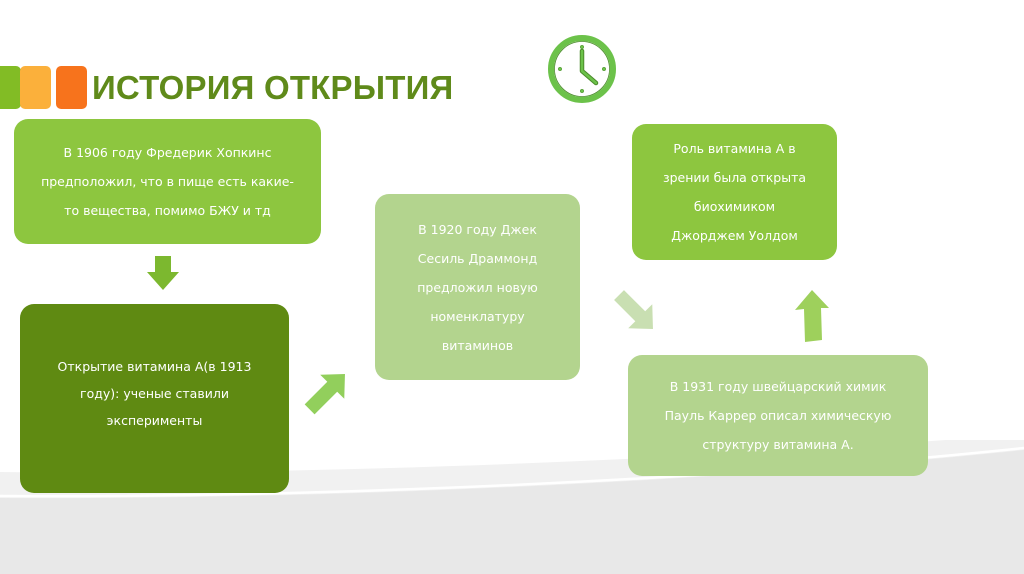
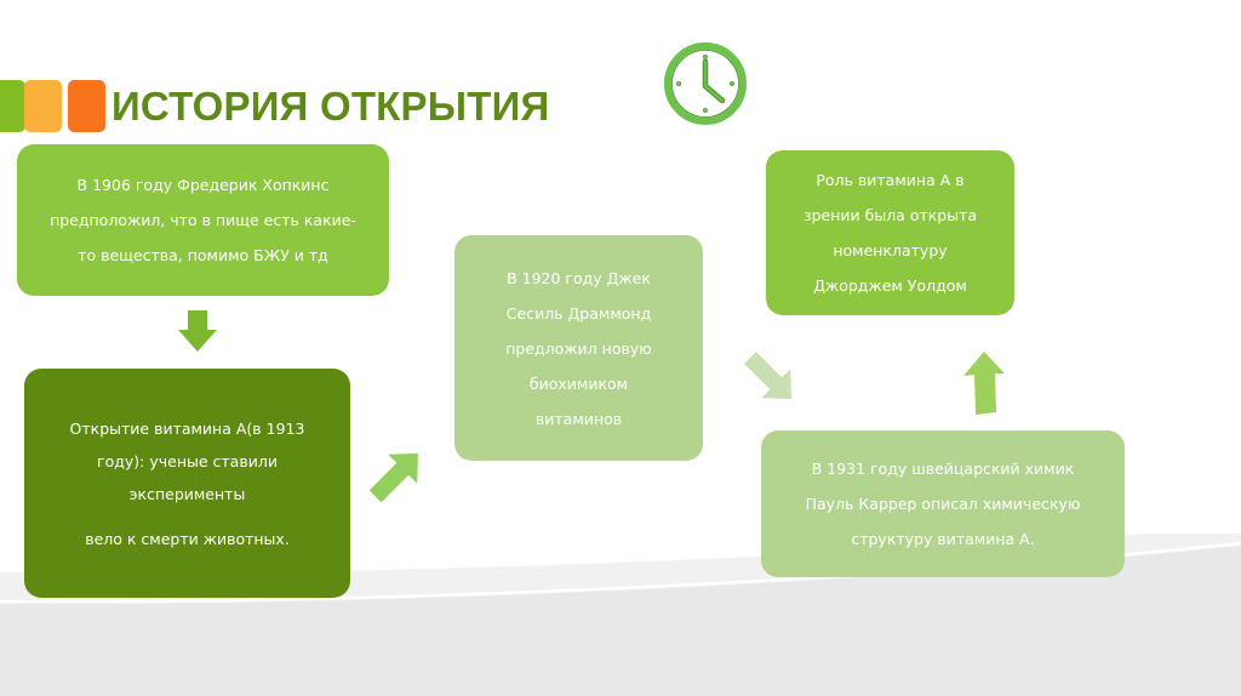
  ИСТОРИЯ ОТКРЫТИЯ
  В 1906 году Фредерик Хопкинс
  предположил, что в пище есть какие-
  то вещества, помимо БЖУ и тд
  Открытие витамина А(в 1913
  году): ученые ставили
  эксперименты
+ вело к смерти животных.
  В 1920 году Джек
  Сесиль Драммонд
  предложил новую
- номенклатуру
+ биохимиком
  витаминов
  Роль витамина А в
  зрении была открыта
- биохимиком
+ номенклатуру
  Джорджем Уолдом
  В 1931 году швейцарский химик
  Пауль Каррер описал химическую
  структуру витамина А.
